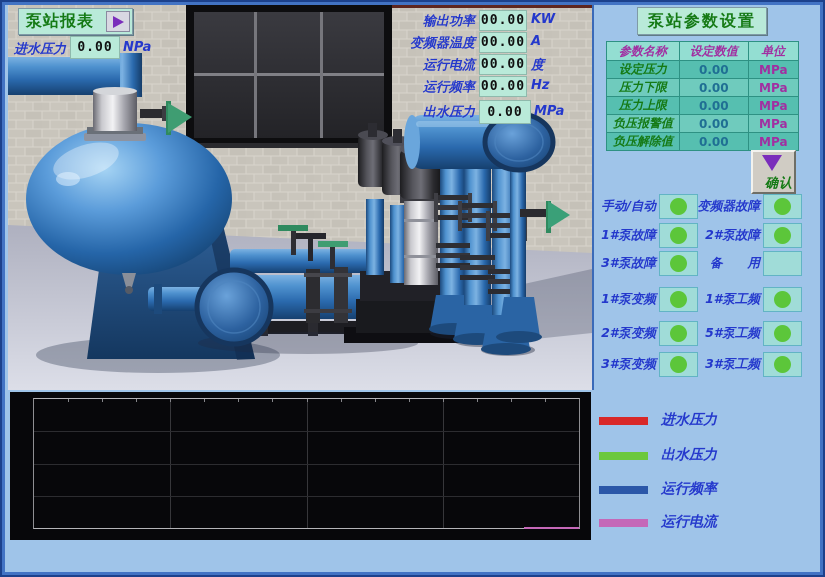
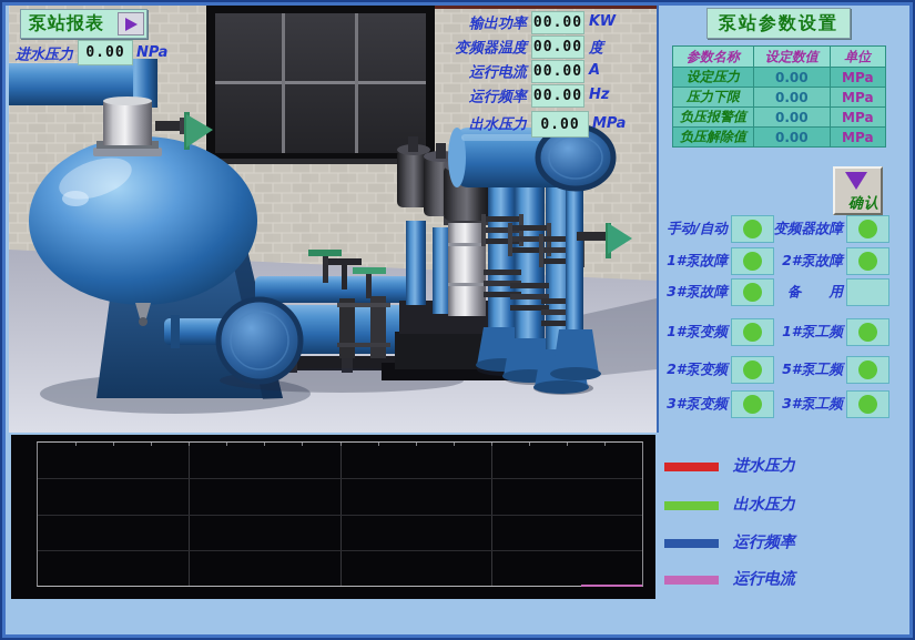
  泵站报表
  进水压力
  0.00
  NPa
  出水压力
  0.00
  MPa
  泵站参数设置
  参数名称	设定数值	单位
  设定压力	0.00	MPa
  压力下限	0.00	MPa
- 压力上限	0.00	MPa
  负压报警值	0.00	MPa
  负压解除值	0.00	MPa
  确认
  输出功率
  00.00
  KW
  变频器温度
  00.00
- A
+ 度
  运行电流
  00.00
- 度
+ A
  运行频率
  00.00
  Hz
  手动/自动
  变频器故障
  1#泵故障
  2#泵故障
  3#泵故障
  备 用
  1#泵变频
  1#泵工频
  2#泵变频
  5#泵工频
  3#泵变频
  3#泵工频
  进水压力
  出水压力
  运行频率
  运行电流
